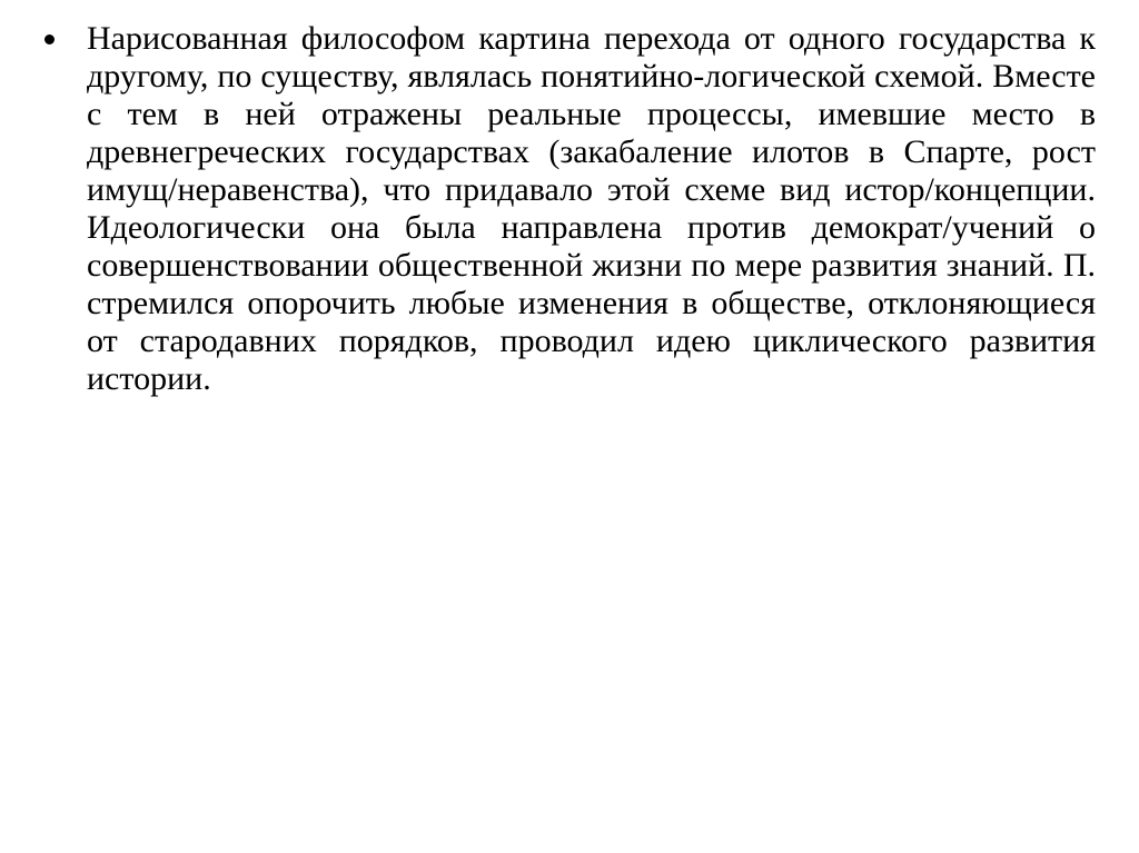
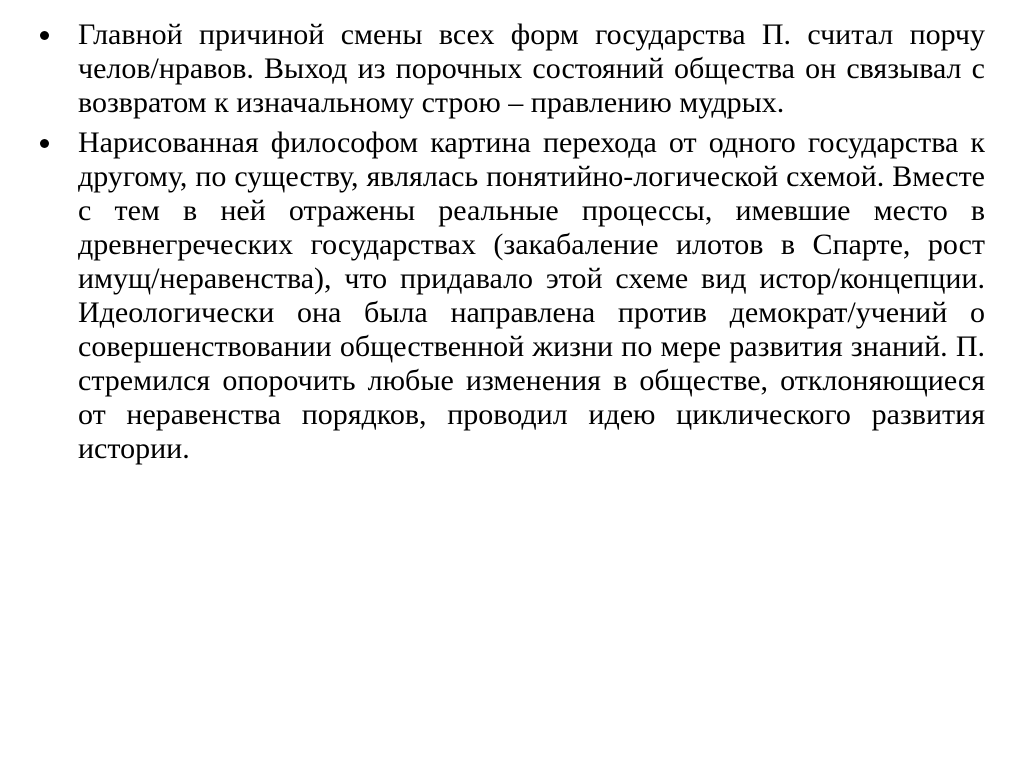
+ Главной причиной смены всех форм государства П. считал порчу челов/нравов. Выход из порочных состояний общества он связывал с возвратом к изначальному строю – правлению мудрых.
- Нарисованная философом картина перехода от одного государства к другому, по существу, являлась понятийно-логической схемой. Вместе с тем в ней отражены реальные процессы, имевшие место в древнегреческих государствах (закабаление илотов в Спарте, рост имущ/неравенства), что придавало этой схеме вид истор/концепции. Идеологически она была направлена против демократ/учений о совершенствовании общественной жизни по мере развития знаний. П. стремился опорочить любые изменения в обществе, отклоняющиеся от стародавних порядков, проводил идею циклического развития истории.
+ Нарисованная философом картина перехода от одного государства к другому, по существу, являлась понятийно-логической схемой. Вместе с тем в ней отражены реальные процессы, имевшие место в древнегреческих государствах (закабаление илотов в Спарте, рост имущ/неравенства), что придавало этой схеме вид истор/концепции. Идеологически она была направлена против демократ/учений о совершенствовании общественной жизни по мере развития знаний. П. стремился опорочить любые изменения в обществе, отклоняющиеся от неравенства порядков, проводил идею циклического развития истории.
